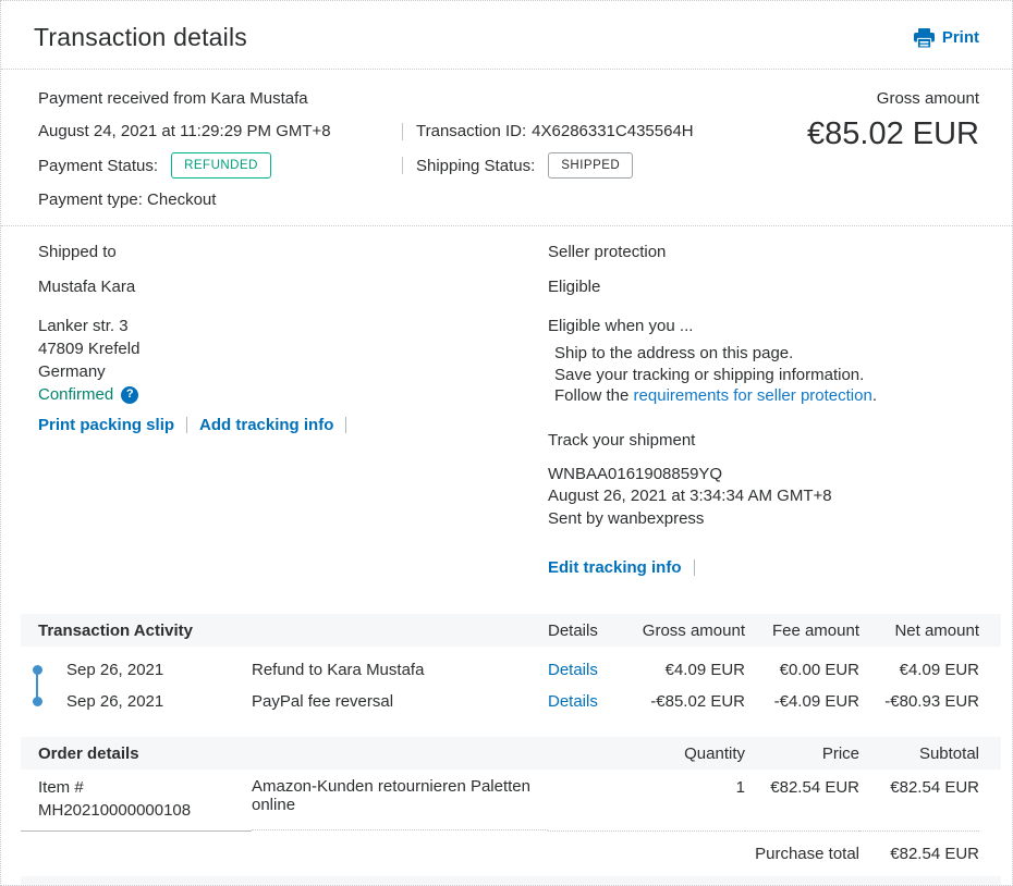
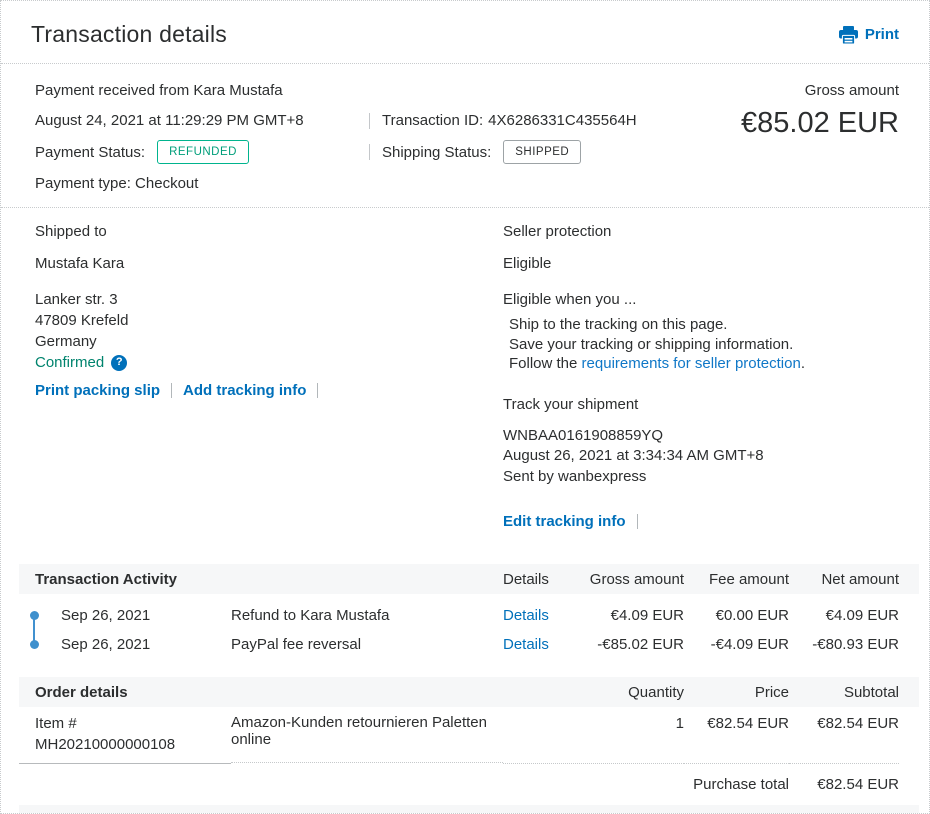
  Transaction details
  Print
  Payment received from Kara Mustafa
  August 24, 2021 at 11:29:29 PM GMT+8
  Transaction ID:
  4X6286331C435564H
  Payment Status:
  REFUNDED
  Shipping Status:
  SHIPPED
  Payment type: Checkout
  Gross amount
  €85.02 EUR
  Shipped to
  Mustafa Kara
  Lanker str. 3
  47809 Krefeld
  Germany
  Confirmed
  ?
  Print packing slip
  Add tracking info
  Seller protection
  Eligible
  Eligible when you ...
- Ship to the address on this page.
+ Ship to the tracking on this page.
  Save your tracking or shipping information.
  Follow the requirements for seller protection.
  Track your shipment
  WNBAA0161908859YQ
  August 26, 2021 at 3:34:34 AM GMT+8
  Sent by wanbexpress
  Edit tracking info
  Transaction Activity
  Details
  Gross amount
  Fee amount
  Net amount
  Sep 26, 2021
  Refund to Kara Mustafa
  Details
  €4.09 EUR
  €0.00 EUR
  €4.09 EUR
  Sep 26, 2021
  PayPal fee reversal
  Details
  -€85.02 EUR
  -€4.09 EUR
  -€80.93 EUR
  Order details
  Quantity
  Price
  Subtotal
  Item #
  MH20210000000108
  Amazon-Kunden retournieren Paletten online
  1
  €82.54 EUR
  €82.54 EUR
  Purchase total
  €82.54 EUR
